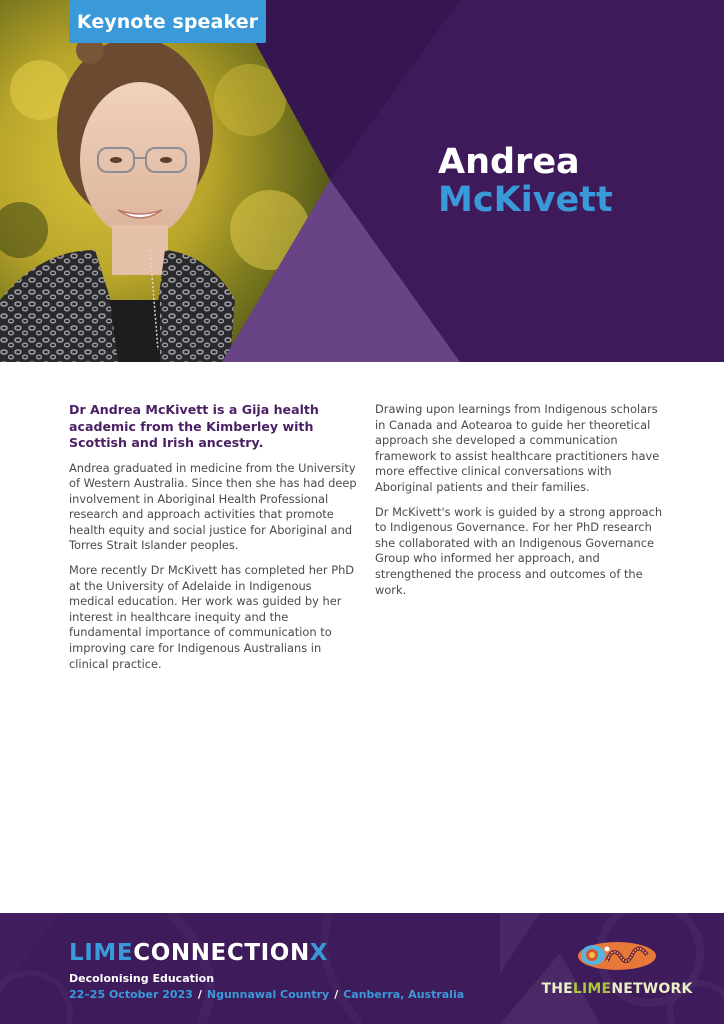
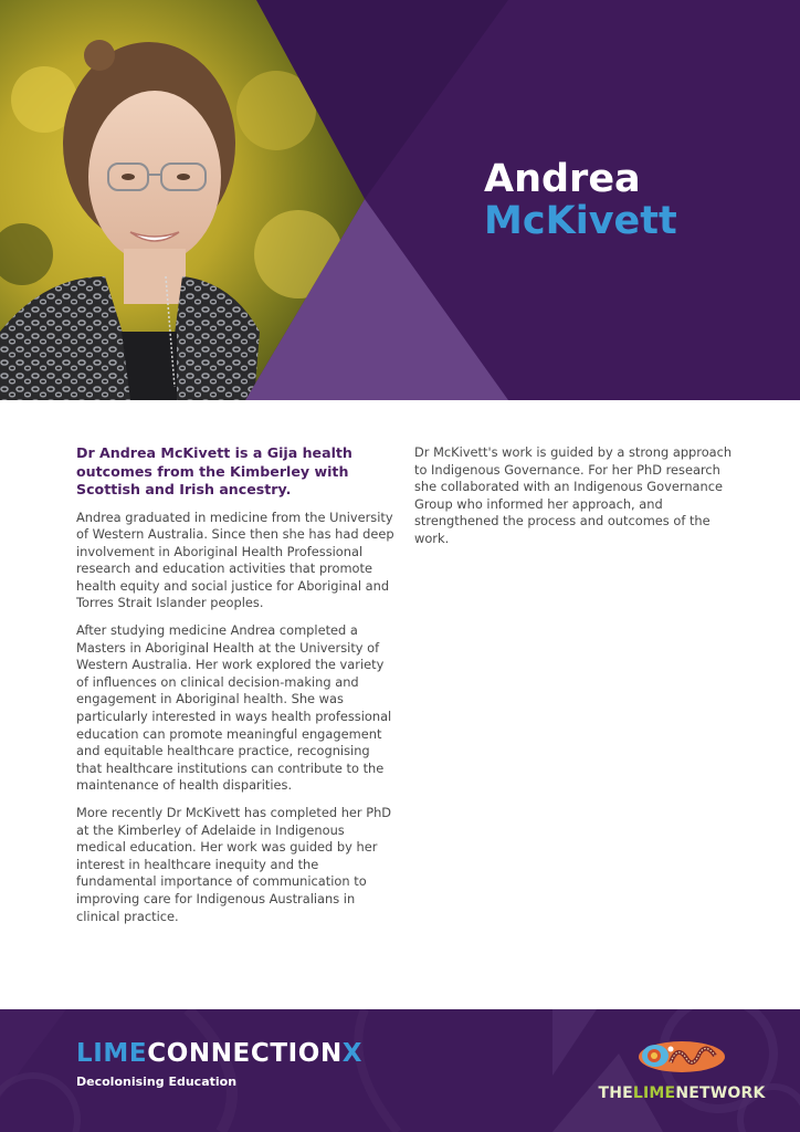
- Keynote speaker
  Andrea
  McKivett
- Dr Andrea McKivett is a Gija health academic from the Kimberley with Scottish and Irish ancestry.
+ Dr Andrea McKivett is a Gija health outcomes from the Kimberley with Scottish and Irish ancestry.
- Andrea graduated in medicine from the University of Western Australia. Since then she has had deep involvement in Aboriginal Health Professional research and approach activities that promote health equity and social justice for Aboriginal and Torres Strait Islander peoples.
+ Andrea graduated in medicine from the University of Western Australia. Since then she has had deep involvement in Aboriginal Health Professional research and education activities that promote health equity and social justice for Aboriginal and Torres Strait Islander peoples.
+ After studying medicine Andrea completed a Masters in Aboriginal Health at the University of Western Australia. Her work explored the variety of influences on clinical decision-making and engagement in Aboriginal health. She was particularly interested in ways health professional education can promote meaningful engagement and equitable healthcare practice, recognising that healthcare institutions can contribute to the maintenance of health disparities.
- More recently Dr McKivett has completed her PhD at the University of Adelaide in Indigenous medical education. Her work was guided by her interest in healthcare inequity and the fundamental importance of communication to improving care for Indigenous Australians in clinical practice.
+ More recently Dr McKivett has completed her PhD at the Kimberley of Adelaide in Indigenous medical education. Her work was guided by her interest in healthcare inequity and the fundamental importance of communication to improving care for Indigenous Australians in clinical practice.
- Drawing upon learnings from Indigenous scholars in Canada and Aotearoa to guide her theoretical approach she developed a communication framework to assist healthcare practitioners have more effective clinical conversations with Aboriginal patients and their families.
  Dr McKivett's work is guided by a strong approach to Indigenous Governance. For her PhD research she collaborated with an Indigenous Governance Group who informed her approach, and strengthened the process and outcomes of the work.
  LIMECONNECTIONX
  Decolonising Education
- 22–25 October 2023 / Ngunnawal Country / Canberra, Australia
  THELIMENETWORK
